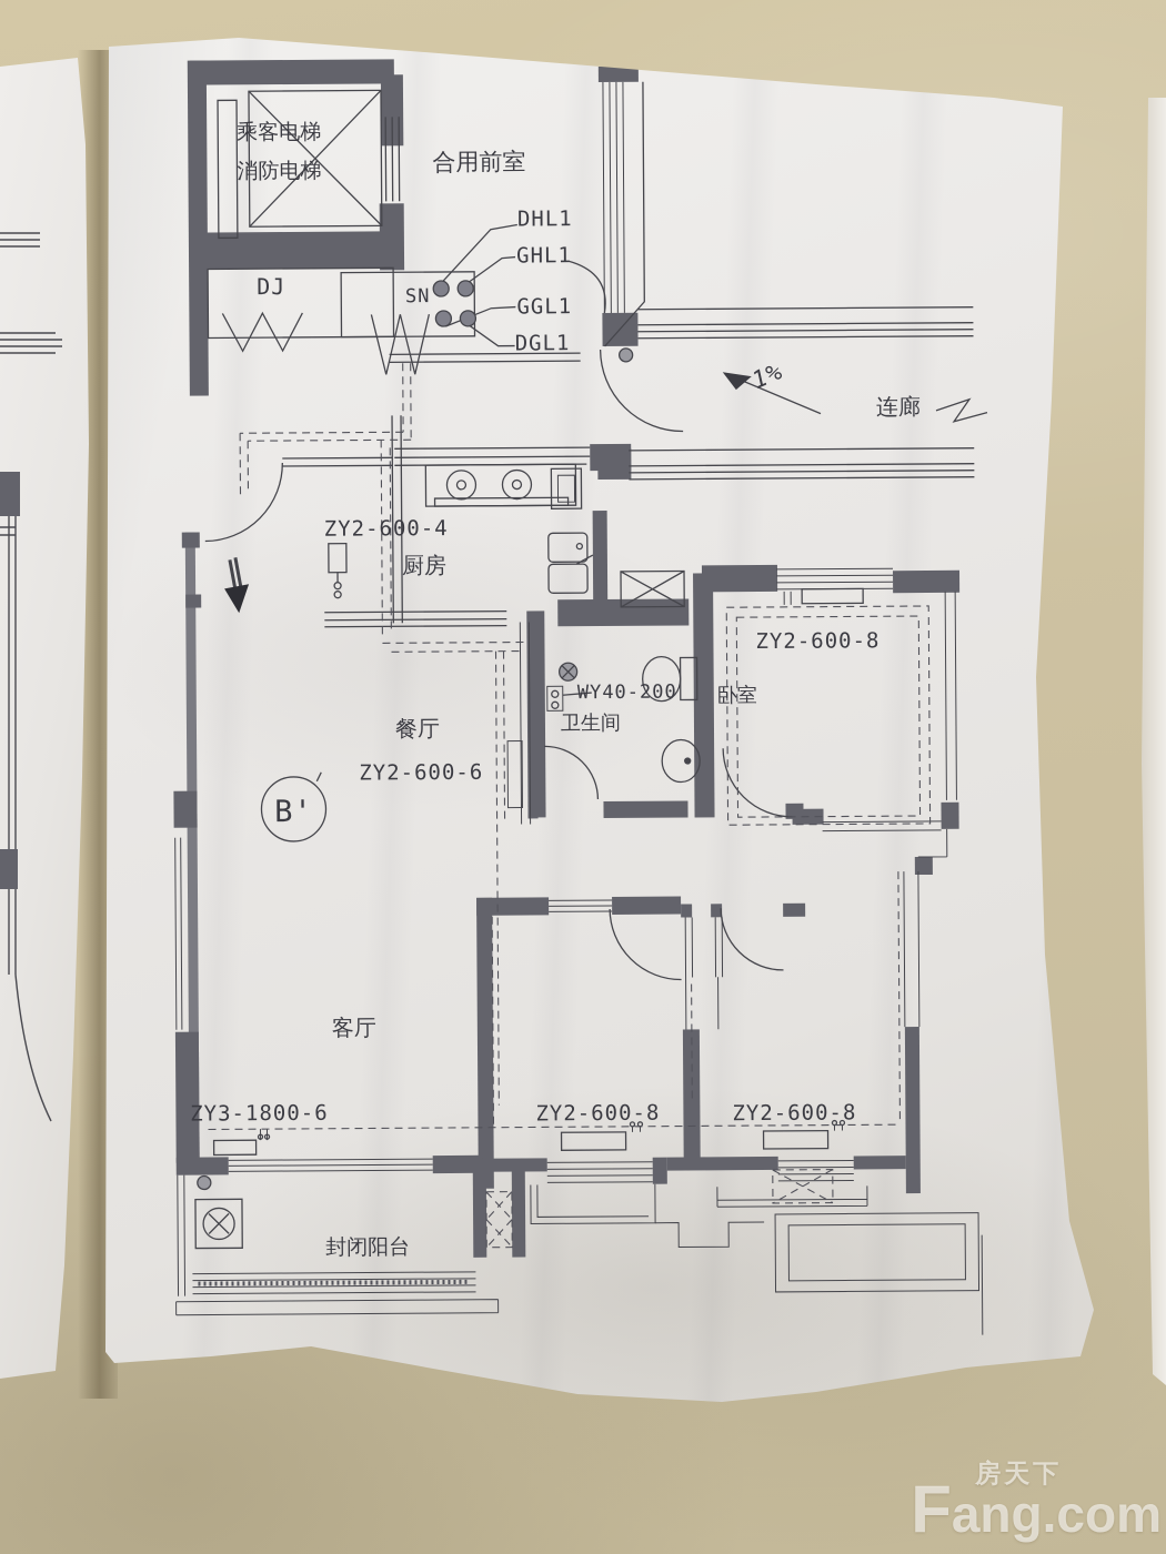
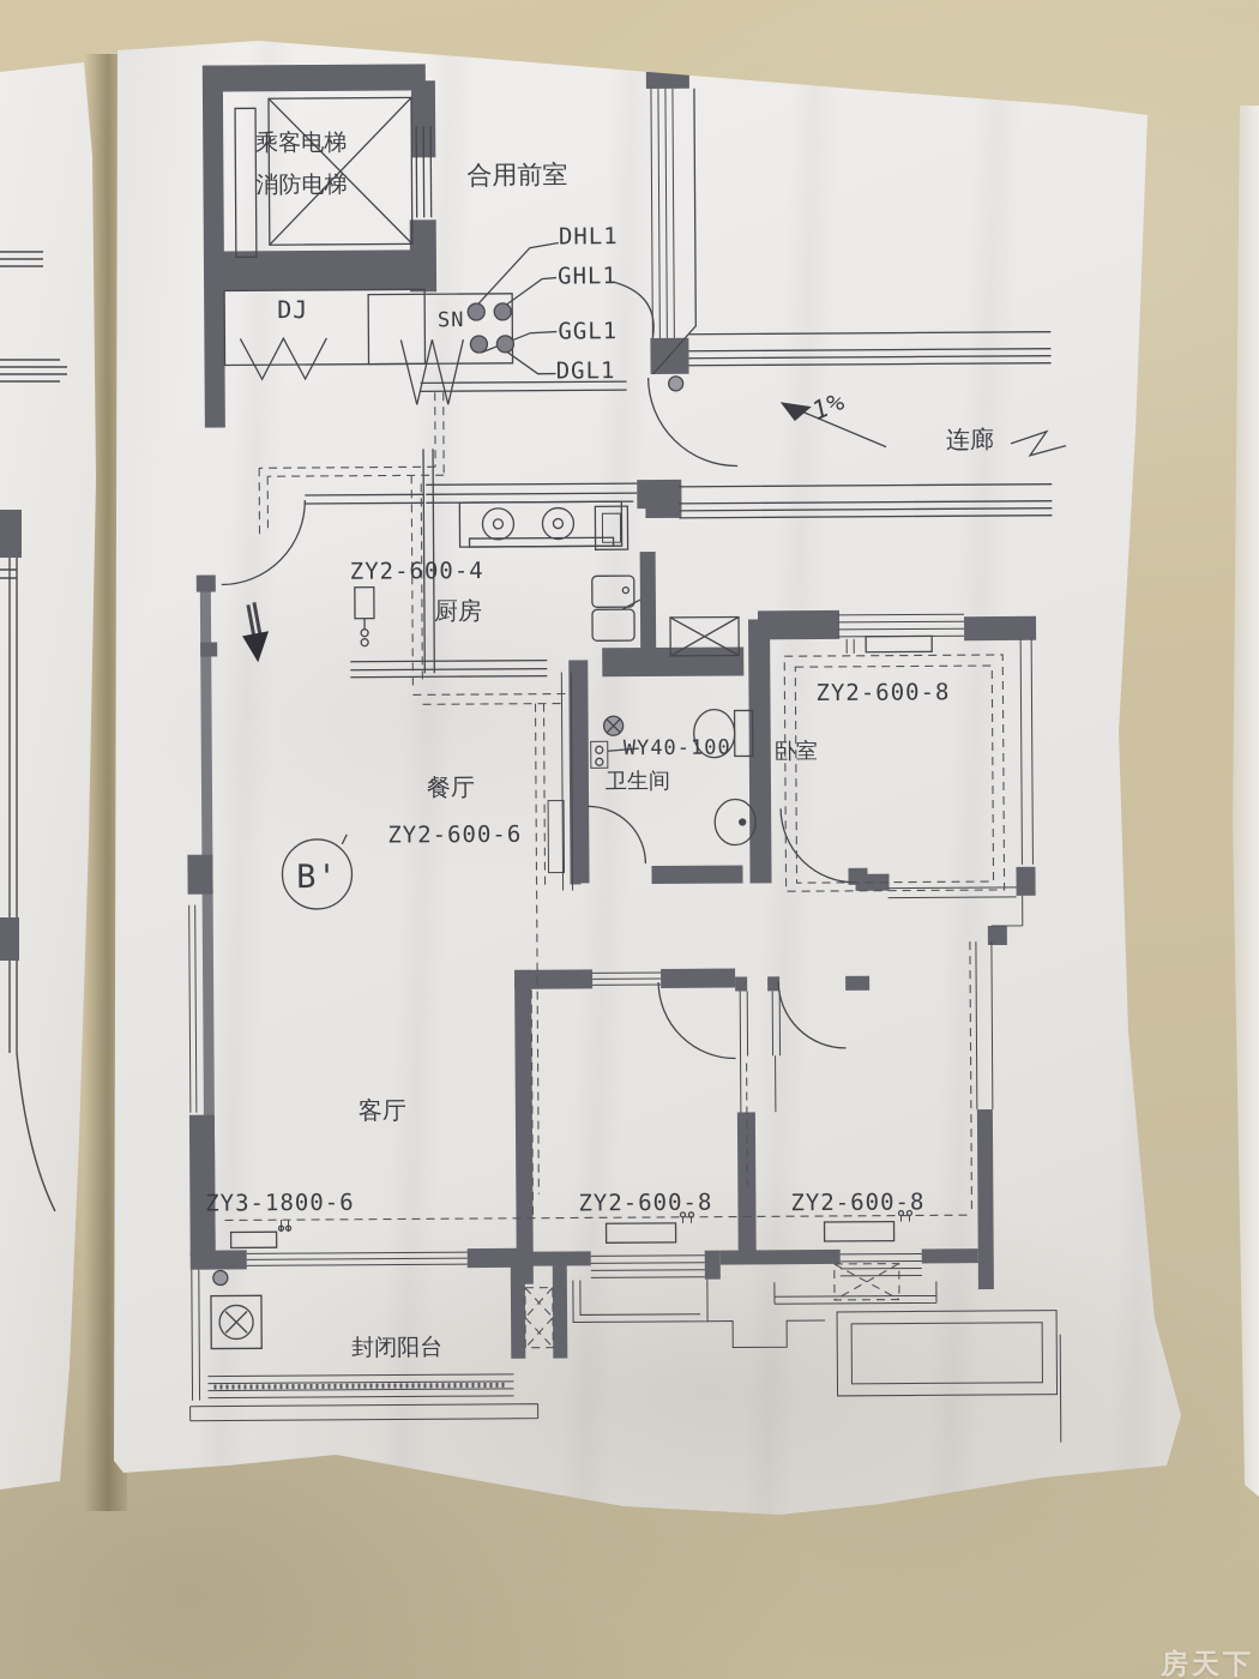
  乘客电梯
  消防电梯
  合用前室
  DJ
  SN
  DHL1
  GHL1
  GGL1
  DGL1
  连廊
  ZY2-600-4
  厨房
- WY40-200
+ WY40-100
  卫生间
  卧室
  ZY2-600-8
  餐厅
  ZY2-600-6
  B'
  客厅
  ZY3-1800-6
  ZY2-600-8
  ZY2-600-8
  封闭阳台
  房天下
- Fang.com
